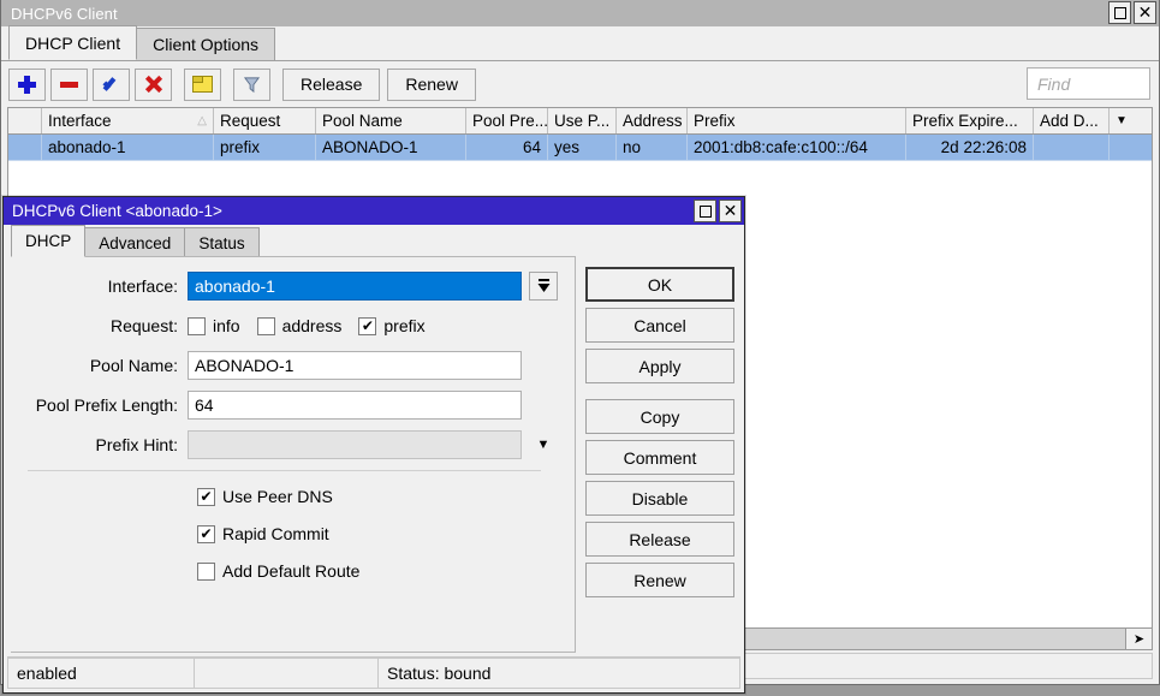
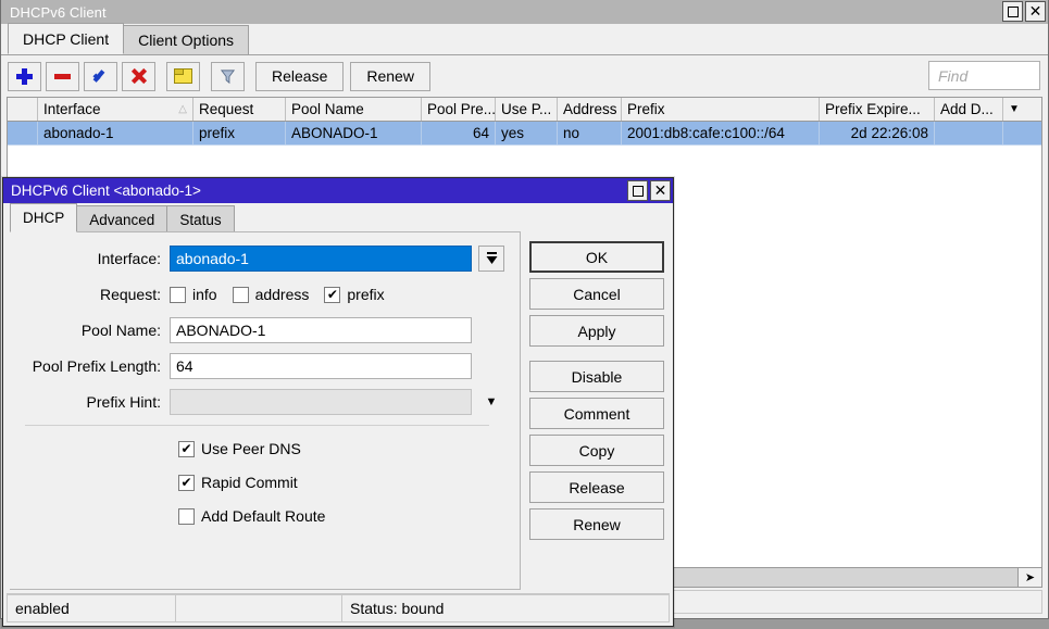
  DHCPv6 Client
  ✕
  DHCP Client
  Client Options
  Release
  Renew
  Find
  Interface
  △
  Request
  Pool Name
  Pool Pre...
  Use P...
  Address
  Prefix
  Prefix Expire...
  Add D...
  ▼
  abonado-1
  prefix
  ABONADO-1
  64
  yes
  no
  2001:db8:cafe:c100::/64
  2d 22:26:08
  ➤
  DHCPv6 Client <abonado-1>
  ✕
  DHCP
  Advanced
  Status
  Interface:
  abonado-1
  Request:
  info
  address
  ✔
  prefix
  Pool Name:
  ABONADO-1
  Pool Prefix Length:
  64
  Prefix Hint:
  ▼
  ✔
  Use Peer DNS
  ✔
  Rapid Commit
  Add Default Route
  OK
  Cancel
  Apply
- Copy
+ Disable
  Comment
- Disable
+ Copy
  Release
  Renew
  enabled
  Status: bound
